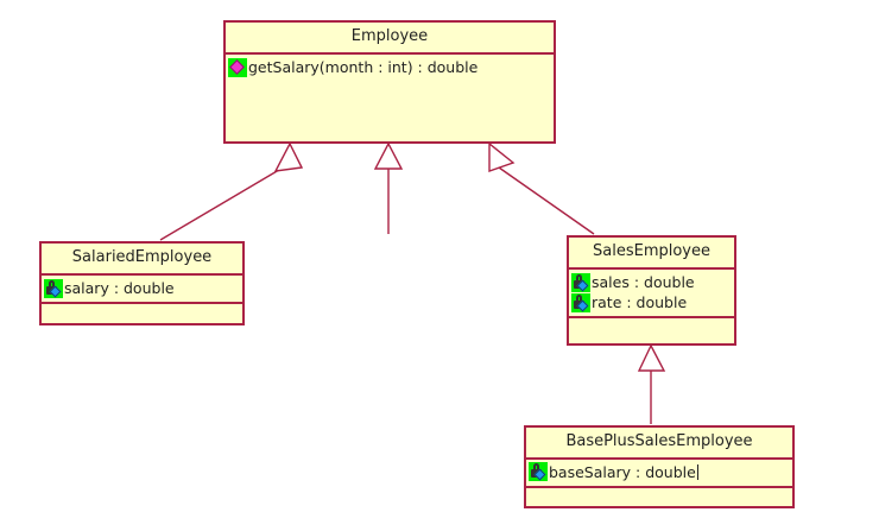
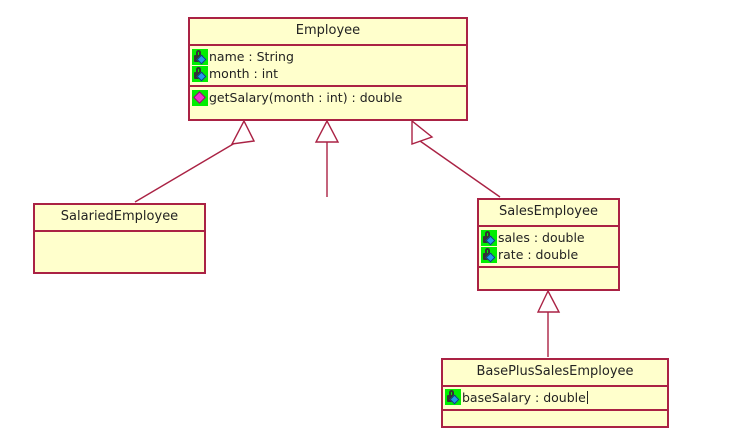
  Employee
+ name : String
+ month : int
  getSalary(month : int) : double
  SalariedEmployee
- salary : double
  SalesEmployee
  sales : double
  rate : double
  BasePlusSalesEmployee
  baseSalary : double
